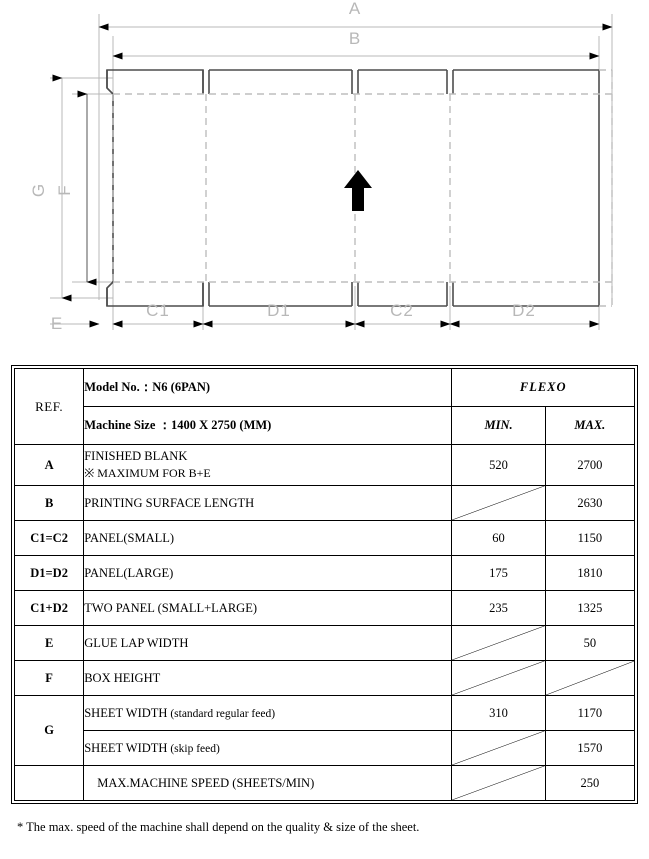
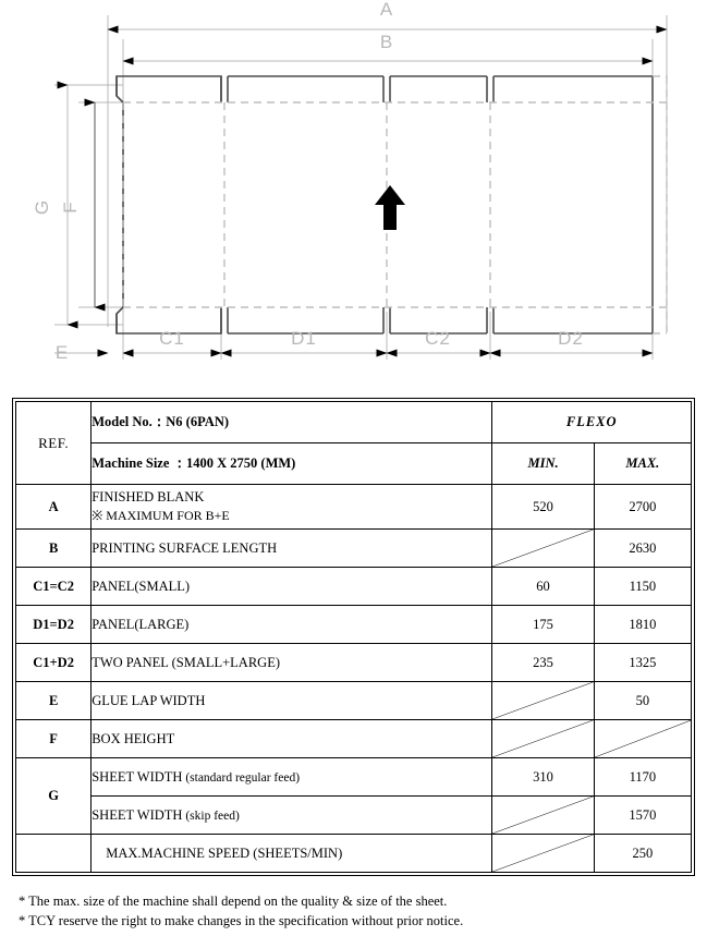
  A
  B
  E
  C1
  D1
  C2
  D2
  REF.	Model No.：N6 (6PAN)	FLEXO
  Machine Size ：1400 X 2750 (MM)	MIN.	MAX.
  A	FINISHED BLANK ※ MAXIMUM FOR B+E	520	2700
  B	PRINTING SURFACE LENGTH		2630
  C1=C2	PANEL(SMALL)	60	1150
  D1=D2	PANEL(LARGE)	175	1810
  C1+D2	TWO PANEL (SMALL+LARGE)	235	1325
  E	GLUE LAP WIDTH		50
  F	BOX HEIGHT
  G	SHEET WIDTH (standard regular feed)	310	1170
  SHEET WIDTH (skip feed)		1570
  	MAX.MACHINE SPEED (SHEETS/MIN)		250
- * The max. speed of the machine shall depend on the quality & size of the sheet.
+ * The max. size of the machine shall depend on the quality & size of the sheet.
+ * TCY reserve the right to make changes in the specification without prior notice.
